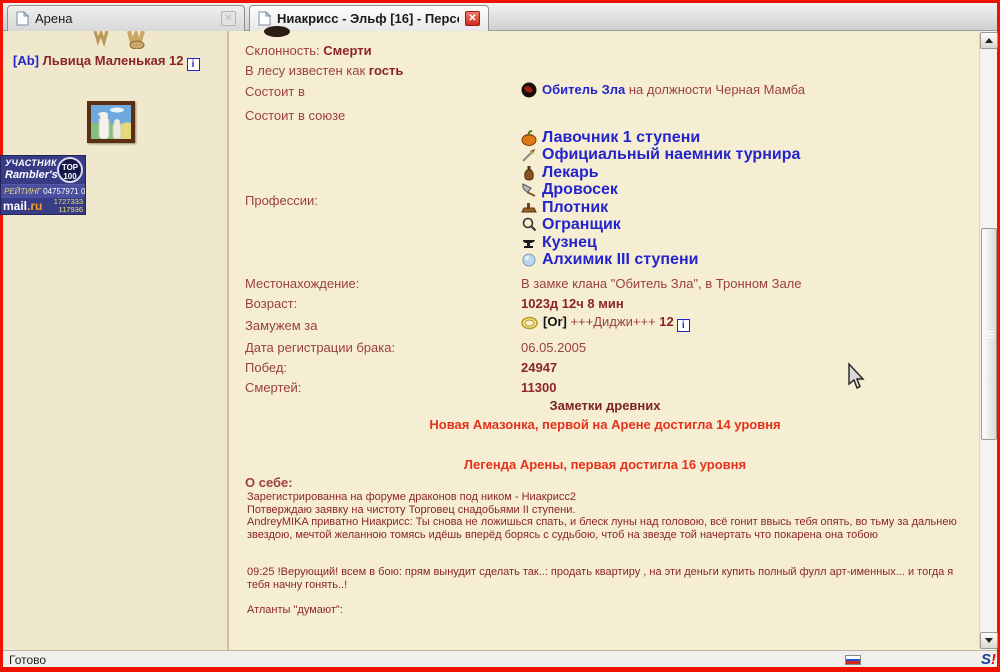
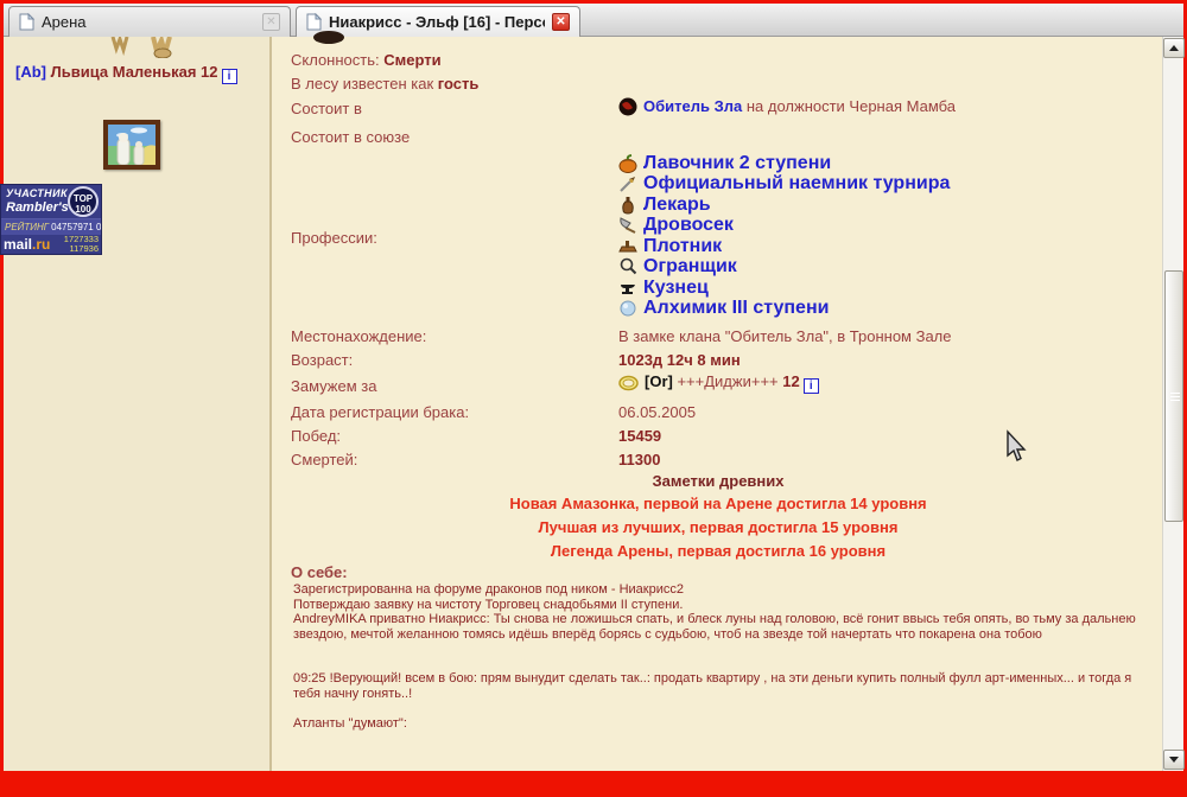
  Арена
  ✕
  Ниакрисс - Эльф [16] - Перс
  ✕
  [Ab] Львица Маленькая 12 i
  УЧАСТНИК
  Rambler's
  TOP
  100
  РЕЙТИНГ 04757971 0
  mail.ru
  1727333
  117936
  Склонность: Смерти
  В лесу известен как гость
  Состоит в
  Обитель Зла на должности Черная Мамба
  Состоит в союзе
  Профессии:
- Лавочник 1 ступени
+ Лавочник 2 ступени
  Официальный наемник турнира
  Лекарь
  Дровосек
  Плотник
  Огранщик
  Кузнец
  Алхимик III ступени
  Местонахождение:
  В замке клана "Обитель Зла", в Тронном Зале
  Возраст:
  1023д 12ч 8 мин
  Замужем за
  [Or] +++Диджи+++ 12 i
  Дата регистрации брака:
  06.05.2005
  Побед:
- 24947
+ 15459
  Смертей:
  11300
  Заметки древних
  Новая Амазонка, первой на Арене достигла 14 уровня
+ Лучшая из лучших, первая достигла 15 уровня
  Легенда Арены, первая достигла 16 уровня
  О себе:
  Зарегистрированна на форуме драконов под ником - Ниакрисс2
  Потверждаю заявку на чистоту Торговец снадобьями II ступени.
  AndreyMIKA приватно Ниакрисс: Ты снова не ложишься спать, и блеск луны над головою, всё гонит ввысь тебя опять, во тьму за дальнею звездою, мечтой желанною томясь идёшь вперёд борясь с судьбою, чтоб на звезде той начертать что покарена она тобою
  09:25 !Верующий! всем в бою: прям вынудит сделать так..: продать квартиру , на эти деньги купить полный фулл арт-именных... и тогда я тебя начну гонять..!
  Атланты "думают":
- Готово
- S!
